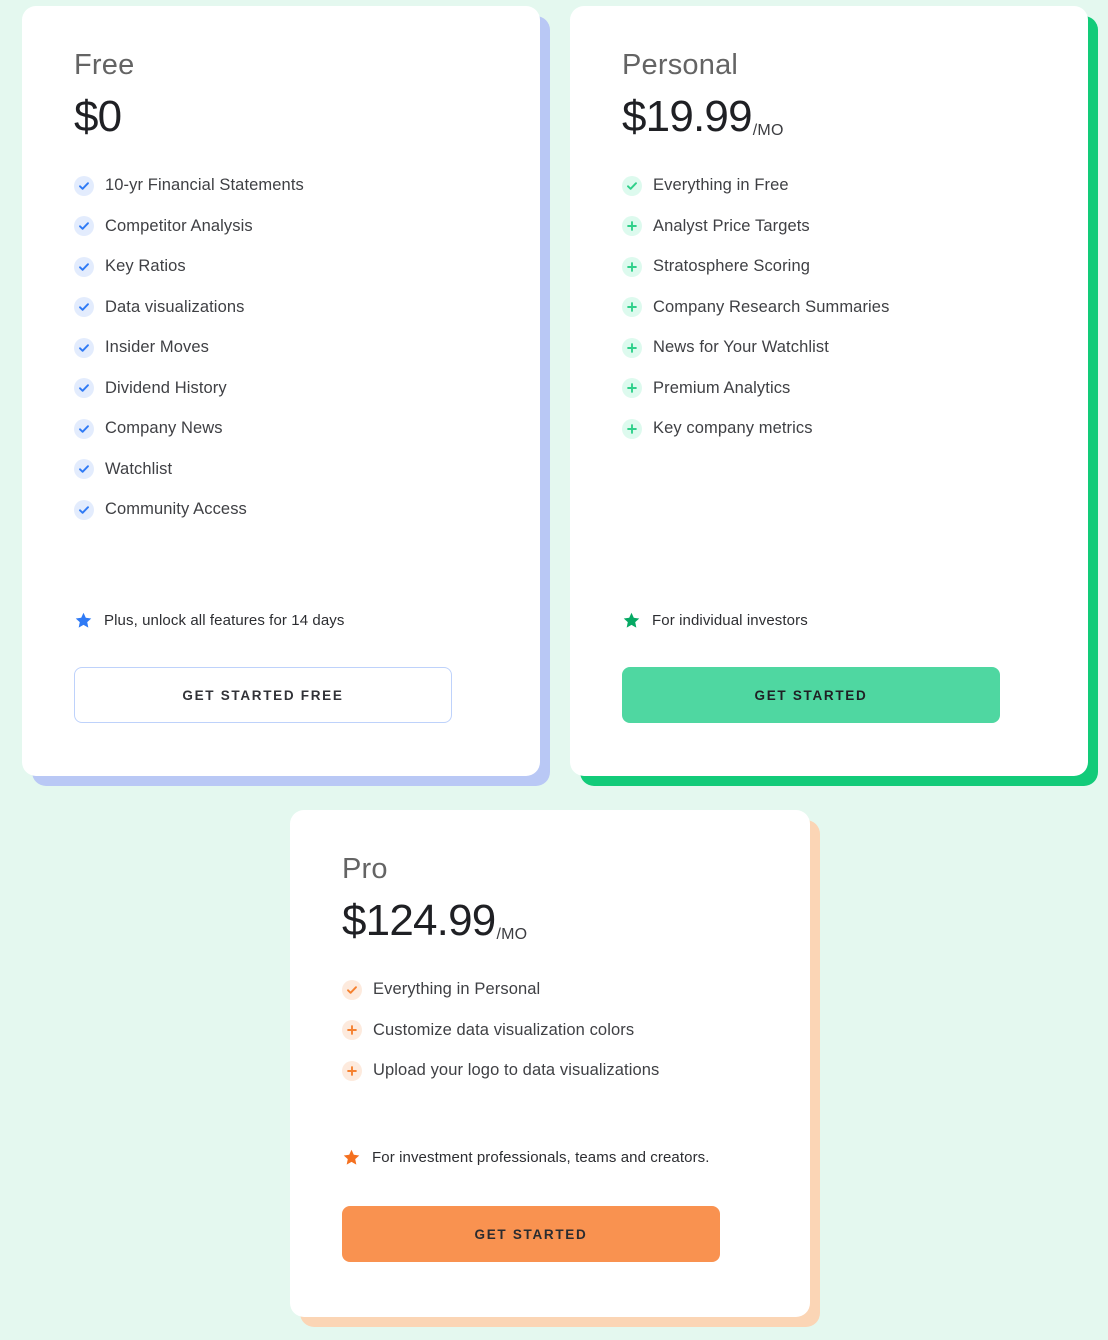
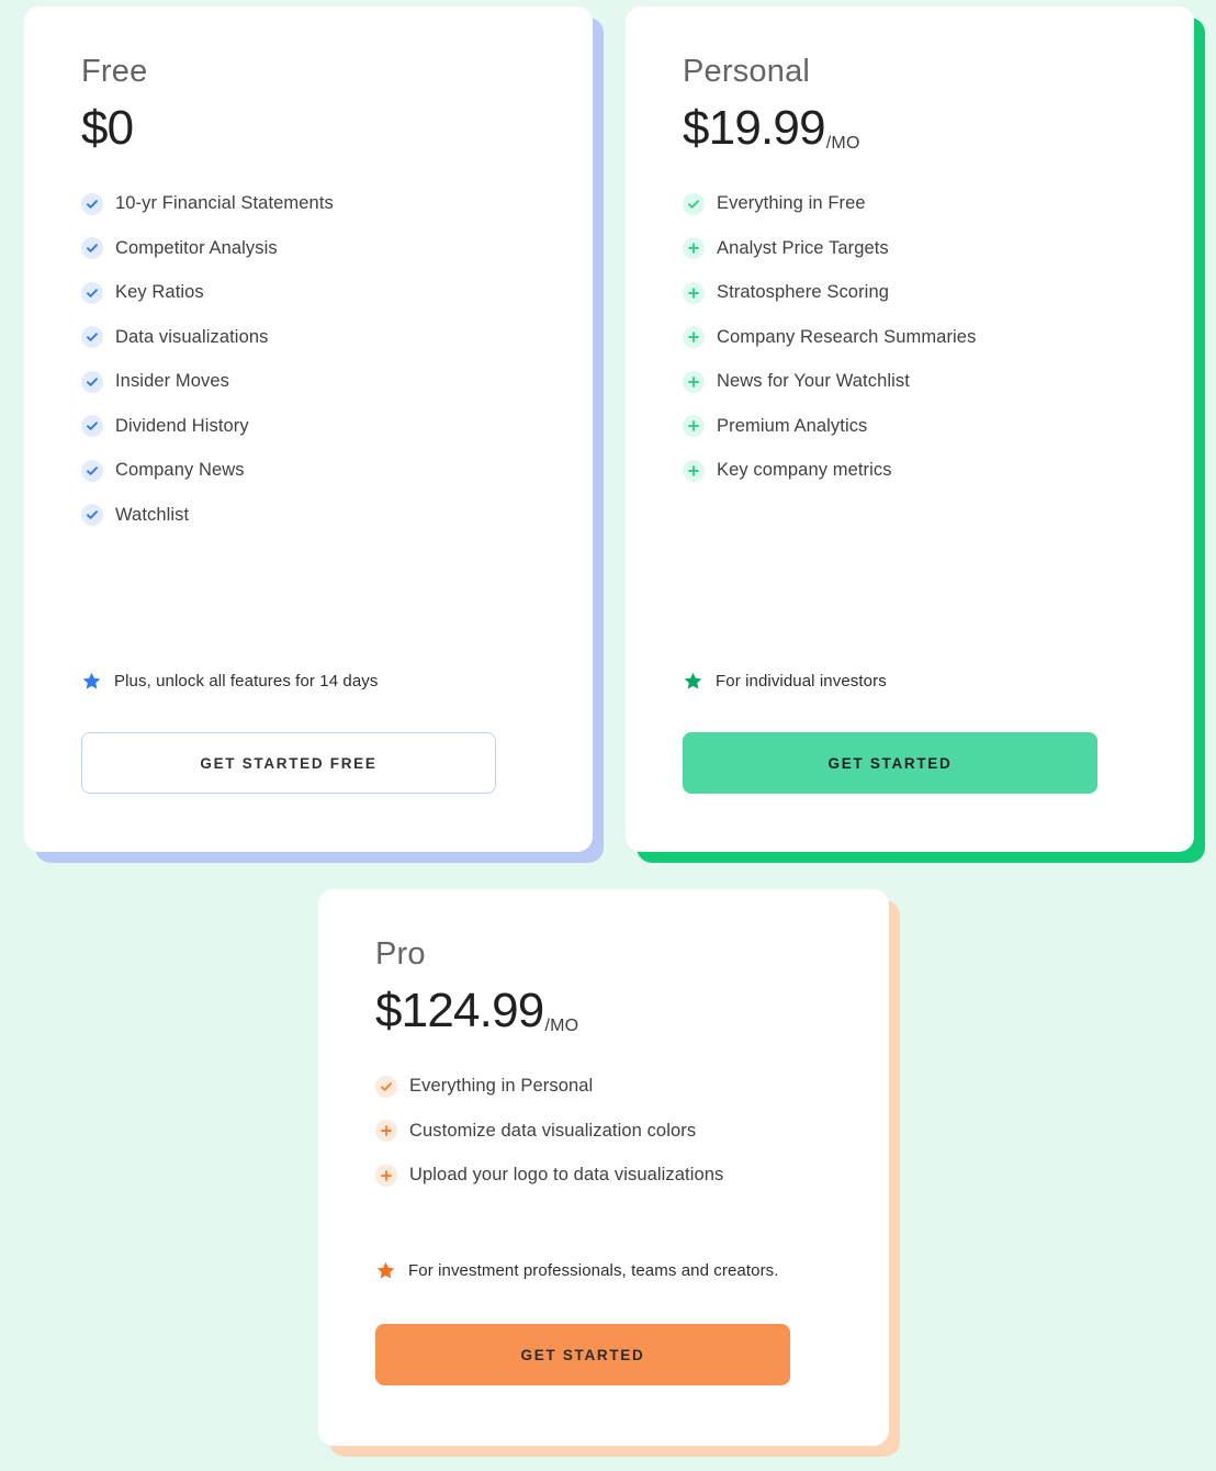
  Free
  $0
  10-yr Financial Statements
  Competitor Analysis
  Key Ratios
  Data visualizations
  Insider Moves
  Dividend History
  Company News
  Watchlist
- Community Access
  Plus, unlock all features for 14 days
  GET STARTED FREE
  Personal
  $19.99
  /MO
  Everything in Free
  Analyst Price Targets
  Stratosphere Scoring
  Company Research Summaries
  News for Your Watchlist
  Premium Analytics
  Key company metrics
  For individual investors
  GET STARTED
  Pro
  $124.99
  /MO
  Everything in Personal
  Customize data visualization colors
  Upload your logo to data visualizations
  For investment professionals, teams and creators.
  GET STARTED
